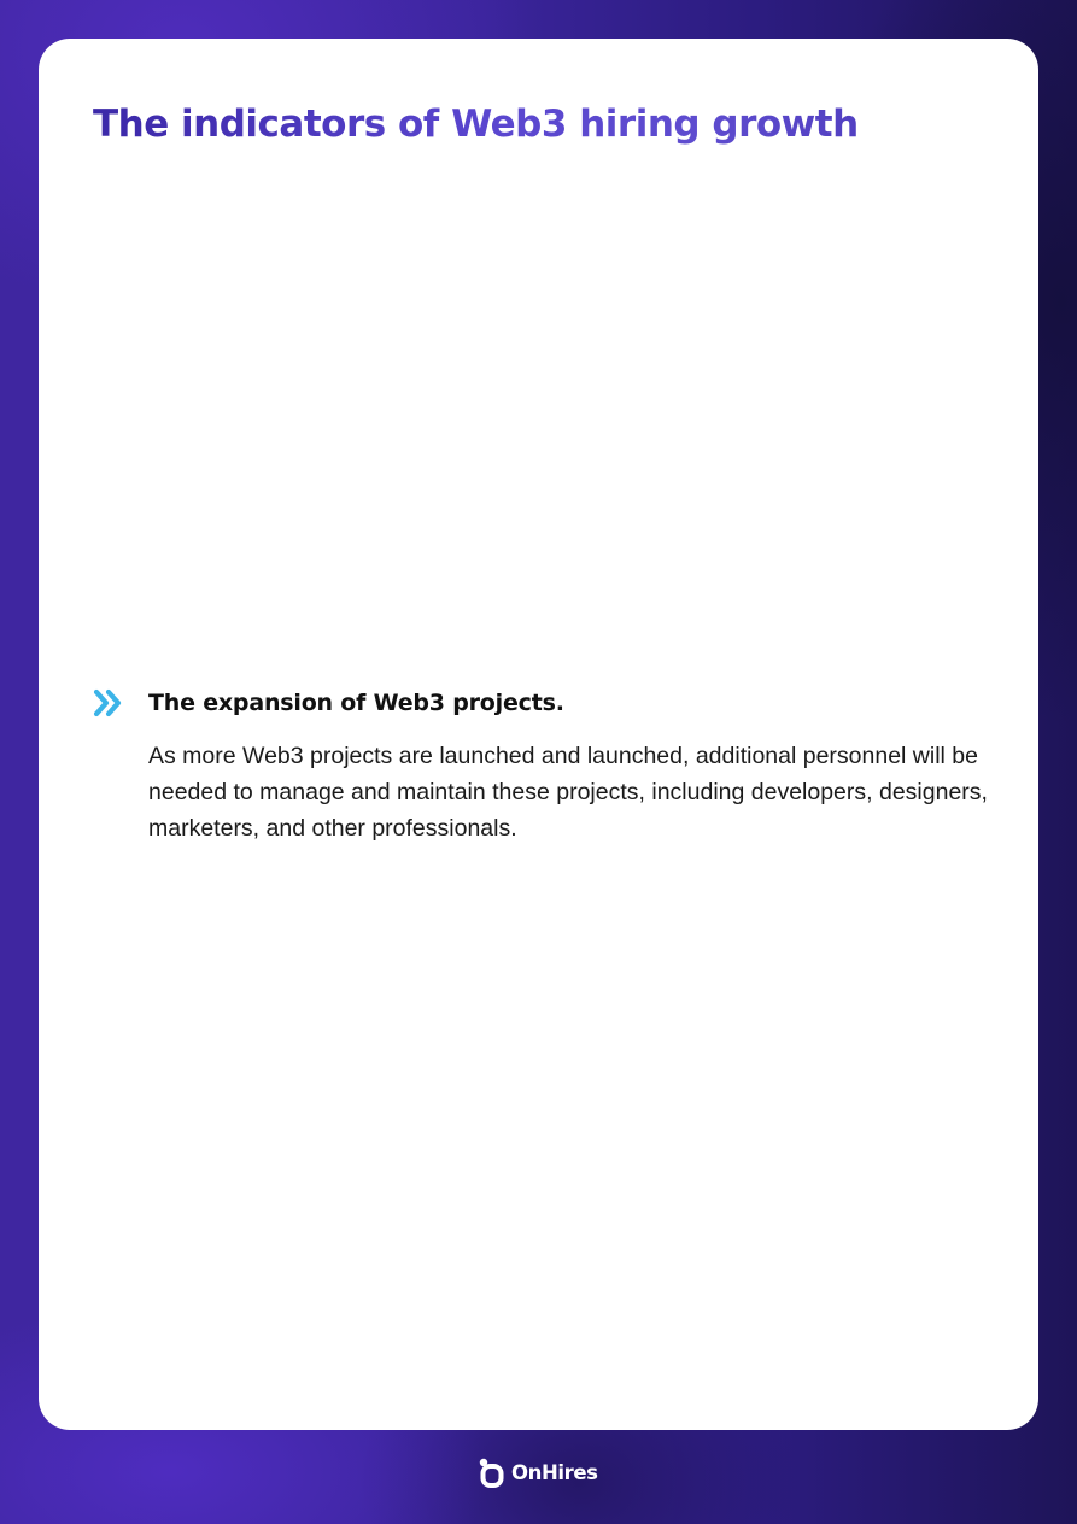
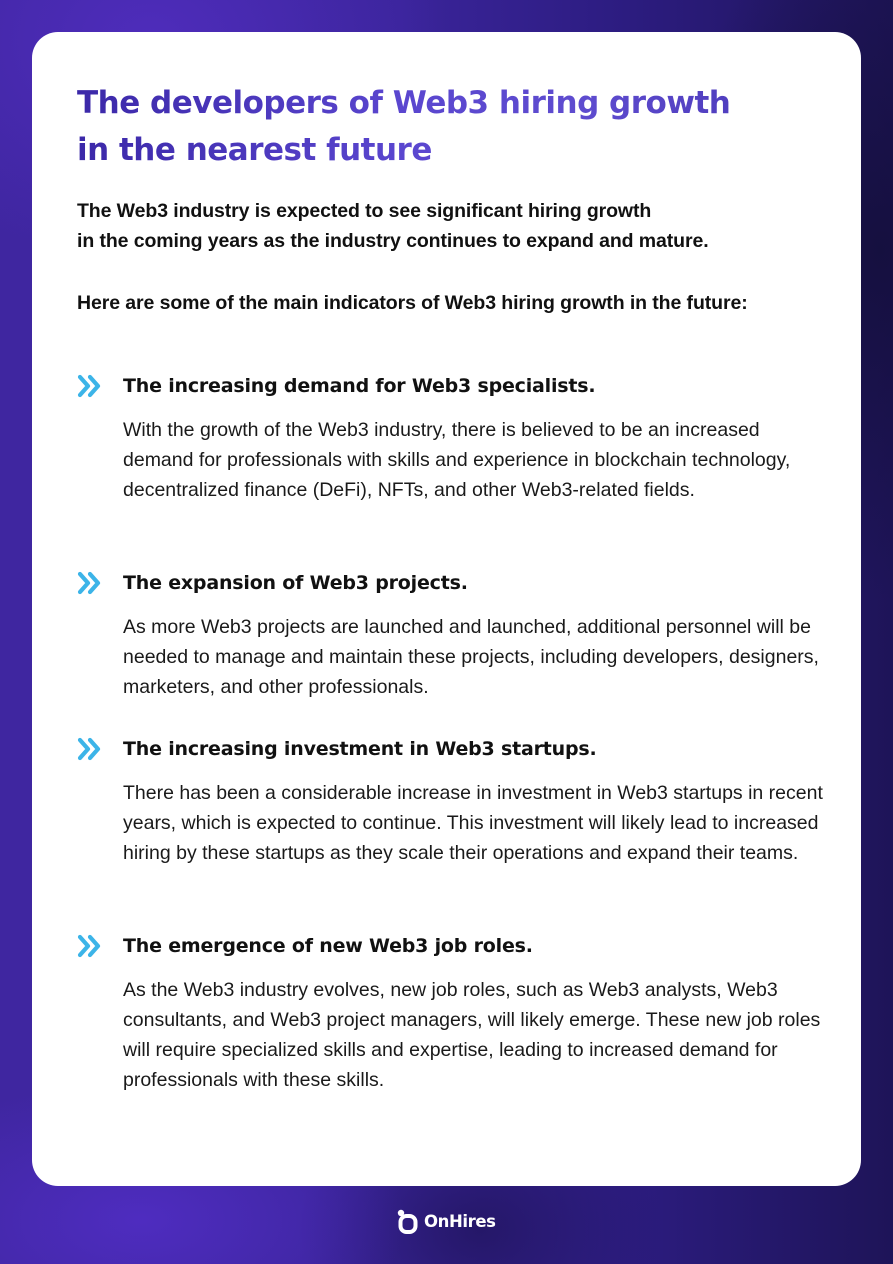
- The indicators of Web3 hiring growth
+ The developers of Web3 hiring growth
+ in the nearest future
+ The Web3 industry is expected to see significant hiring growth
+ in the coming years as the industry continues to expand and mature.
+ Here are some of the main indicators of Web3 hiring growth in the future:
+ The increasing demand for Web3 specialists.
+ With the growth of the Web3 industry, there is believed to be an increased demand for professionals with skills and experience in blockchain technology, decentralized finance (DeFi), NFTs, and other Web3-related fields.
  The expansion of Web3 projects.
  As more Web3 projects are launched and launched, additional personnel will be needed to manage and maintain these projects, including developers, designers, marketers, and other professionals.
+ The increasing investment in Web3 startups.
+ There has been a considerable increase in investment in Web3 startups in recent years, which is expected to continue. This investment will likely lead to increased hiring by these startups as they scale their operations and expand their teams.
+ The emergence of new Web3 job roles.
+ As the Web3 industry evolves, new job roles, such as Web3 analysts, Web3 consultants, and Web3 project managers, will likely emerge. These new job roles will require specialized skills and expertise, leading to increased demand for professionals with these skills.
  OnHires
